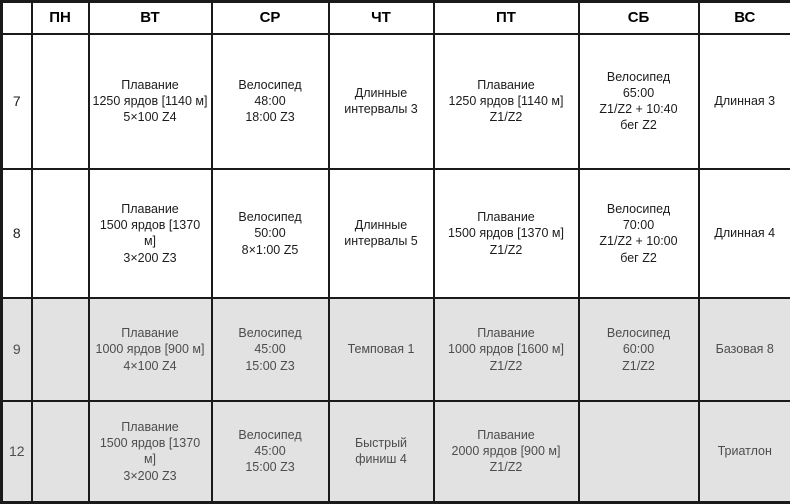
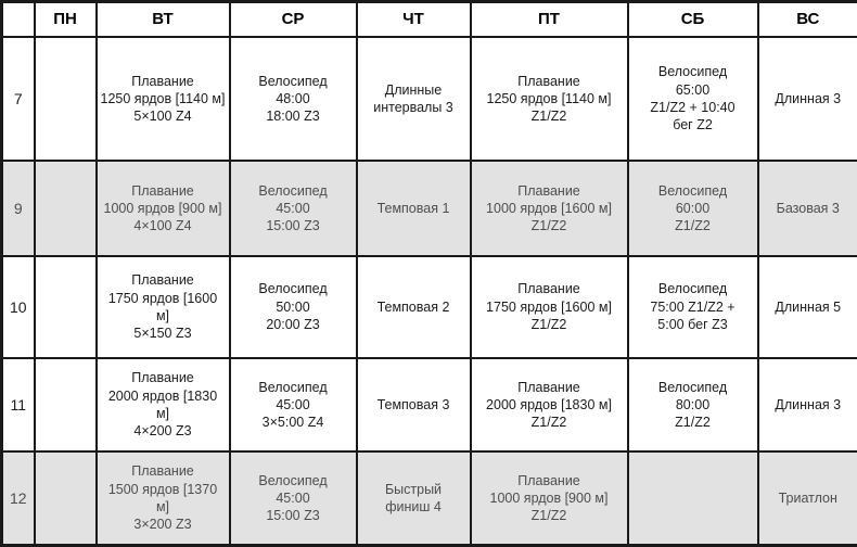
  	ПН	ВТ	СР	ЧТ	ПТ	СБ	ВС
  7		Плавание 1250 ярдов [1140 м] 5×100 Z4	Велосипед 48:00 18:00 Z3	Длинные интервалы 3	Плавание 1250 ярдов [1140 м] Z1/Z2	Велосипед 65:00 Z1/Z2 + 10:40 бег Z2	Длинная 3
- 8		Плавание 1500 ярдов [1370 м] 3×200 Z3	Велосипед 50:00 8×1:00 Z5	Длинные интервалы 5	Плавание 1500 ярдов [1370 м] Z1/Z2	Велосипед 70:00 Z1/Z2 + 10:00 бег Z2	Длинная 4
- 9		Плавание 1000 ярдов [900 м] 4×100 Z4	Велосипед 45:00 15:00 Z3	Темповая 1	Плавание 1000 ярдов [1600 м] Z1/Z2	Велосипед 60:00 Z1/Z2	Базовая 8
+ 9		Плавание 1000 ярдов [900 м] 4×100 Z4	Велосипед 45:00 15:00 Z3	Темповая 1	Плавание 1000 ярдов [1600 м] Z1/Z2	Велосипед 60:00 Z1/Z2	Базовая 3
+ 10		Плавание 1750 ярдов [1600 м] 5×150 Z3	Велосипед 50:00 20:00 Z3	Темповая 2	Плавание 1750 ярдов [1600 м] Z1/Z2	Велосипед 75:00 Z1/Z2 + 5:00 бег Z3	Длинная 5
+ 11		Плавание 2000 ярдов [1830 м] 4×200 Z3	Велосипед 45:00 3×5:00 Z4	Темповая 3	Плавание 2000 ярдов [1830 м] Z1/Z2	Велосипед 80:00 Z1/Z2	Длинная 3
- 12		Плавание 1500 ярдов [1370 м] 3×200 Z3	Велосипед 45:00 15:00 Z3	Быстрый финиш 4	Плавание 2000 ярдов [900 м] Z1/Z2		Триатлон
+ 12		Плавание 1500 ярдов [1370 м] 3×200 Z3	Велосипед 45:00 15:00 Z3	Быстрый финиш 4	Плавание 1000 ярдов [900 м] Z1/Z2		Триатлон
